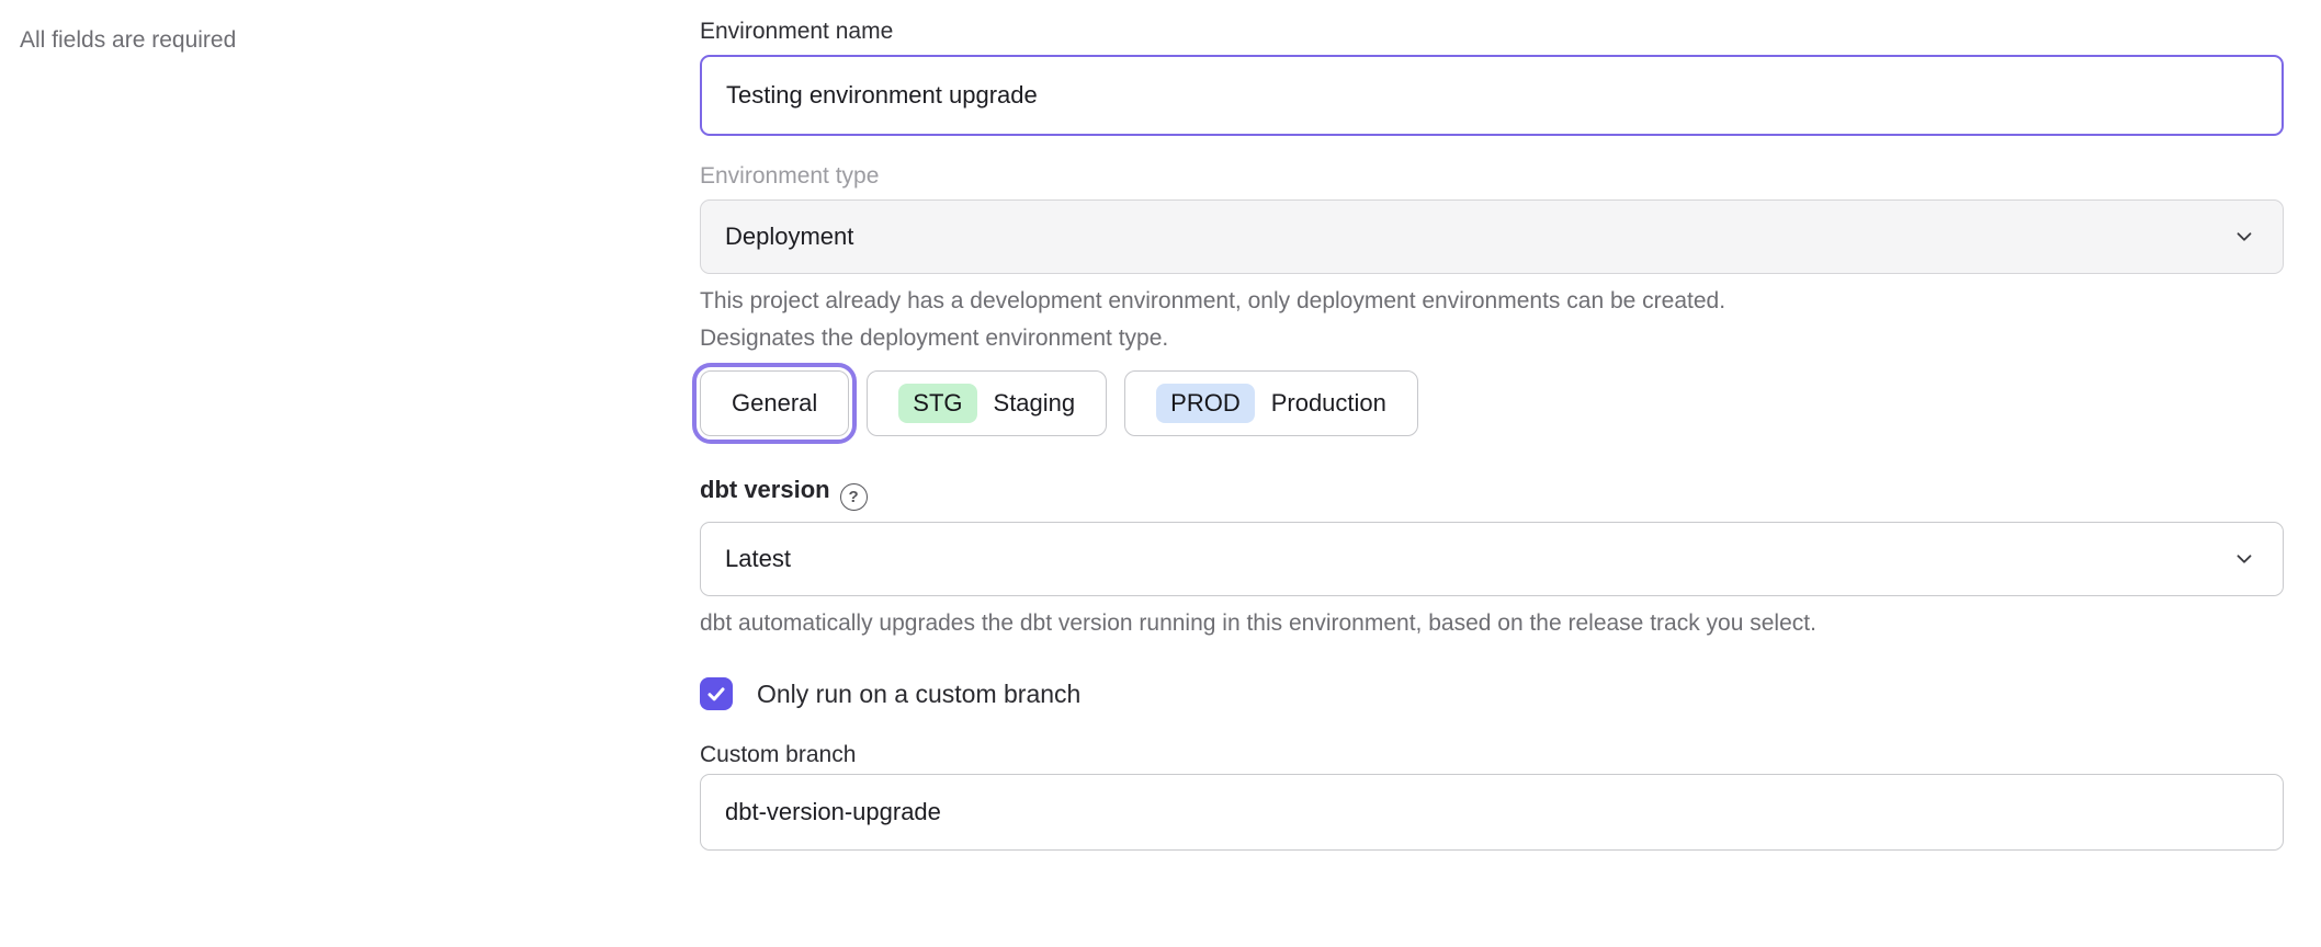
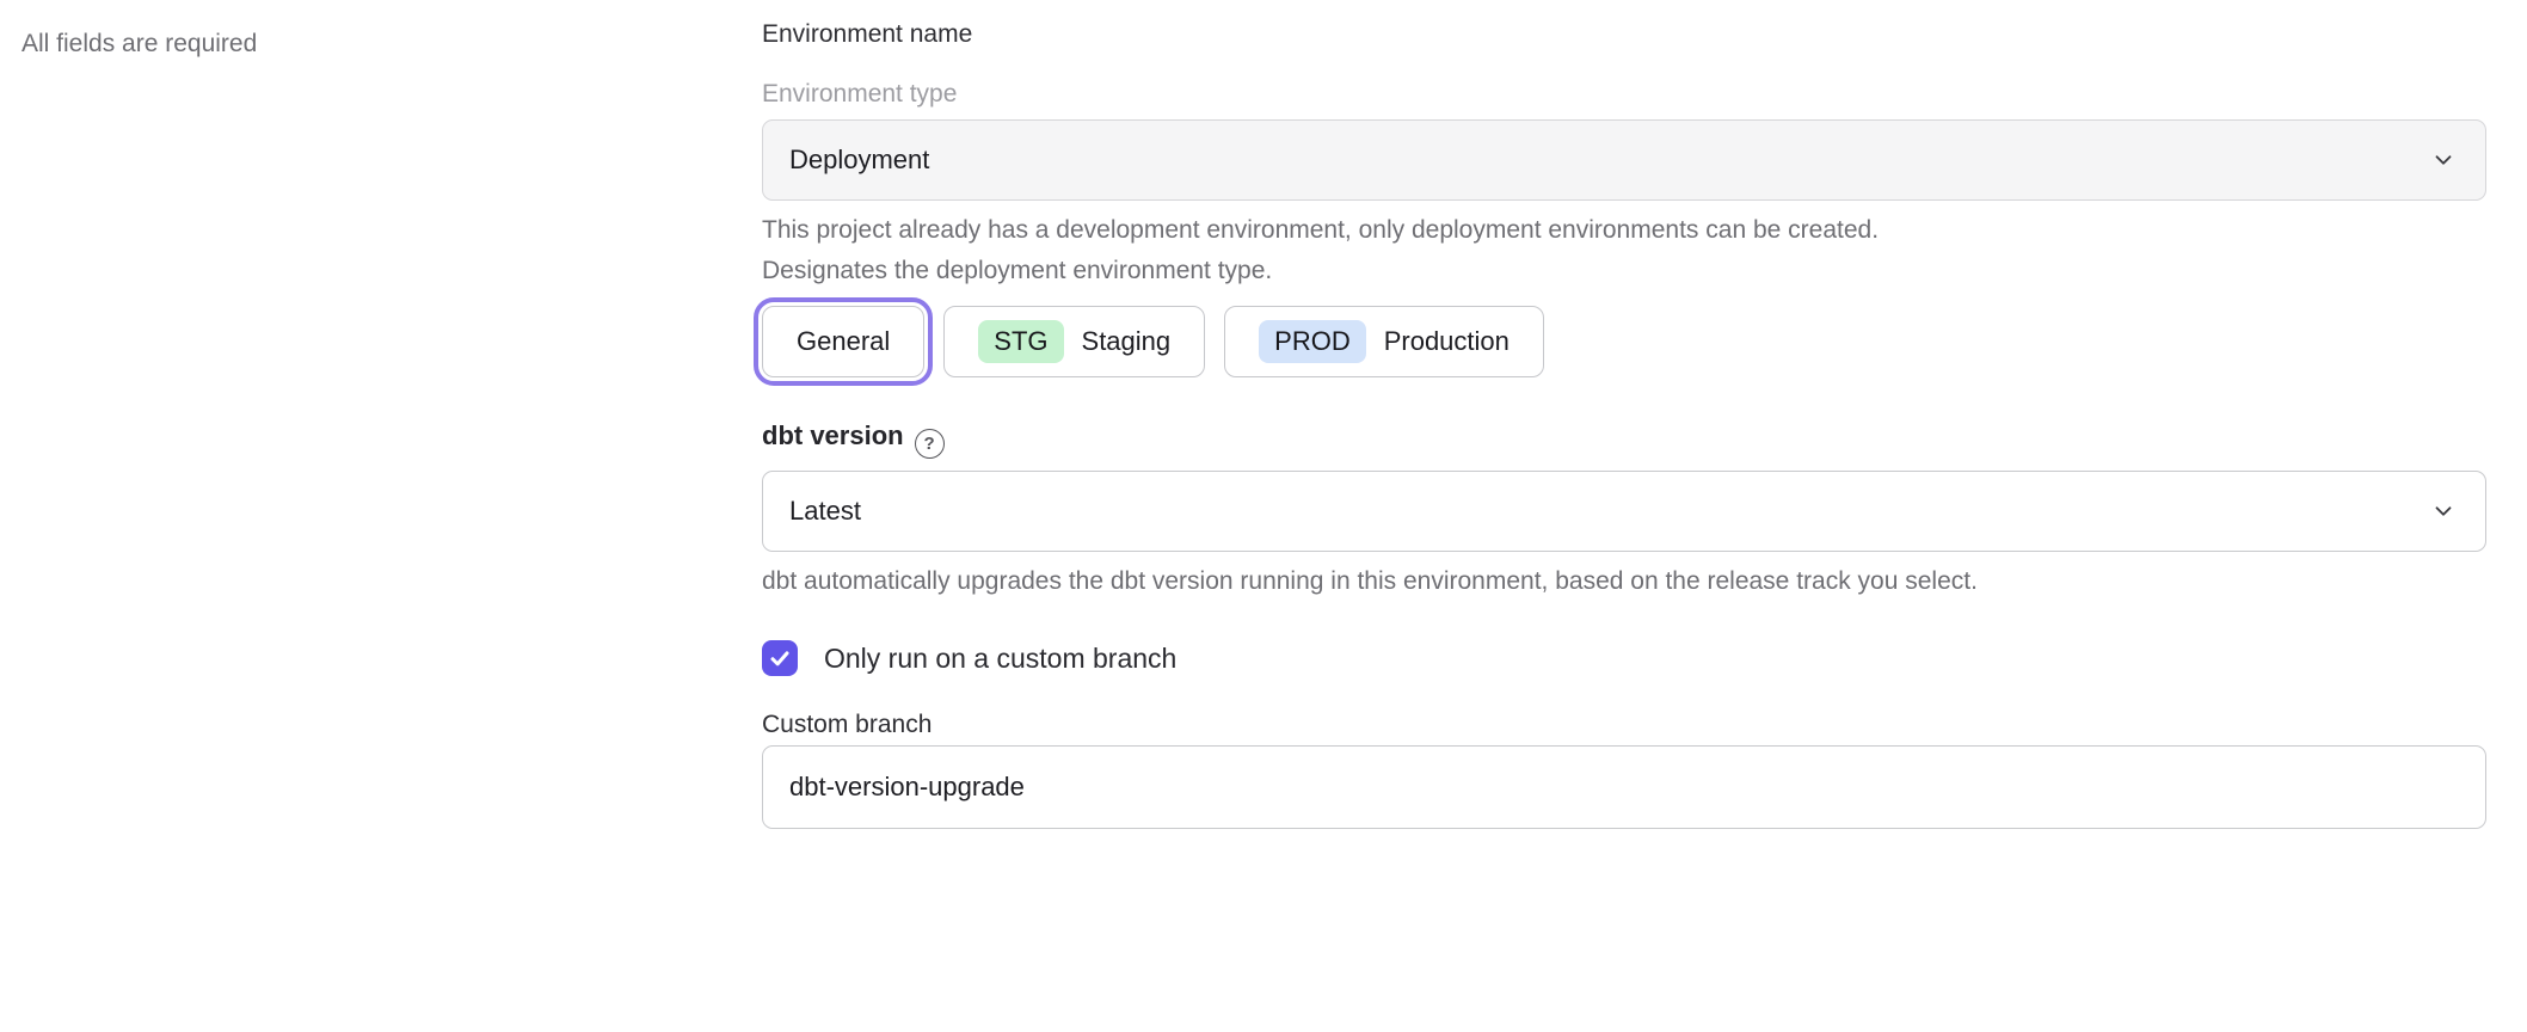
  All fields are required
  Environment name
- Testing environment upgrade
  Environment type
  Deployment
  This project already has a development environment, only deployment environments can be created.
  Designates the deployment environment type.
  General
  STG
  Staging
  PROD
  Production
  dbt version ?
  Latest
  dbt automatically upgrades the dbt version running in this environment, based on the release track you select.
  Only run on a custom branch
  Custom branch
  dbt-version-upgrade
